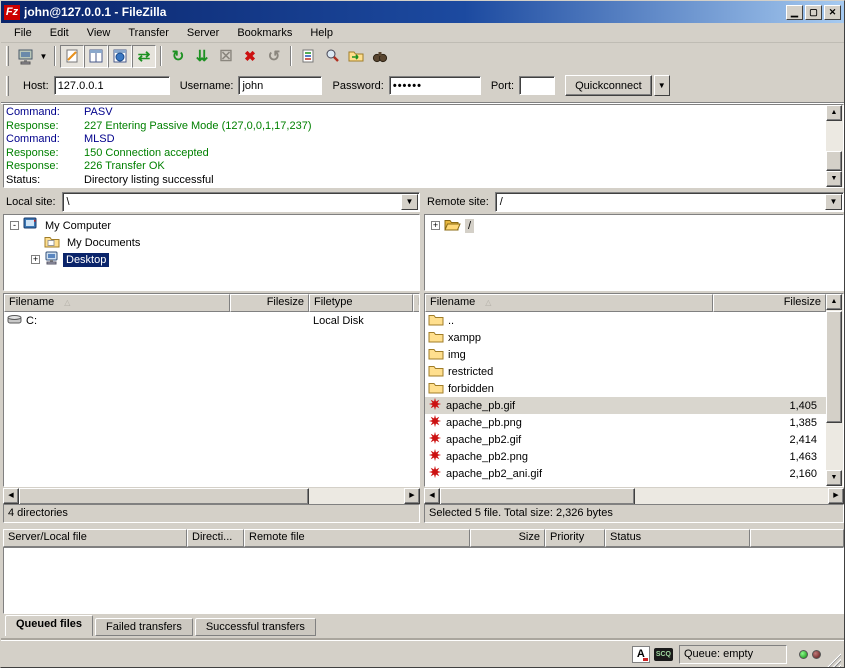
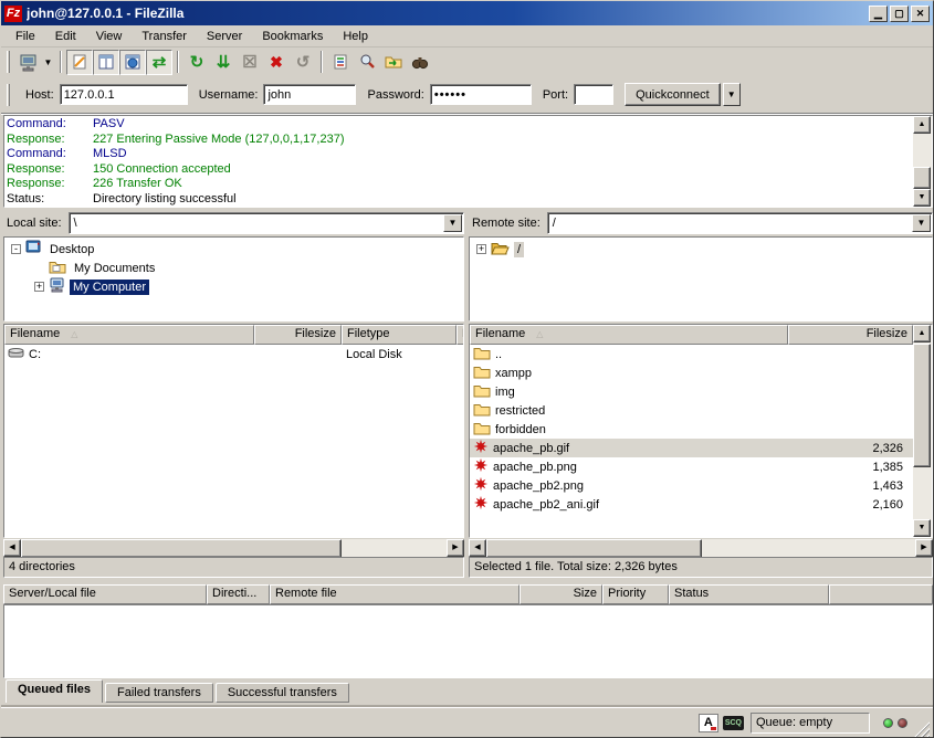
  Fz
  john@127.0.0.1 - FileZilla
  ▁
  ▢
  ✕
  File
  Edit
  View
  Transfer
  Server
  Bookmarks
  Help
  ▼
  ⇄
  ↻
  ⇊
  ☒
  ✖
  ↺
  Host:
  127.0.0.1
  Username:
  john
  Password:
  ••••••
  Port:
  Quickconnect
  ▼
  Command:
  PASV
  Response:
  227 Entering Passive Mode (127,0,0,1,17,237)
  Command:
  MLSD
  Response:
  150 Connection accepted
  Response:
  226 Transfer OK
  Status:
  Directory listing successful
  Local site:
  \
  ▼
  -
- My Computer
+ Desktop
  My Documents
  +
- Desktop
+ My Computer
  Filename △
  Filesize
  Filetype
  C:
  Local Disk
  4 directories
  Remote site:
  /
  ▼
  +
  /
  Filename △
  Filesize
  ..
  xampp
  img
  restricted
  forbidden
  apache_pb.gif
- 1,405
+ 2,326
  apache_pb.png
  1,385
- apache_pb2.gif
- 2,414
  apache_pb2.png
  1,463
  apache_pb2_ani.gif
  2,160
- Selected 5 file. Total size: 2,326 bytes
+ Selected 1 file. Total size: 2,326 bytes
  Server/Local file
  Directi...
  Remote file
  Size
  Priority
  Status
  Queued files
  Failed transfers
  Successful transfers
  A
  Queue: empty
